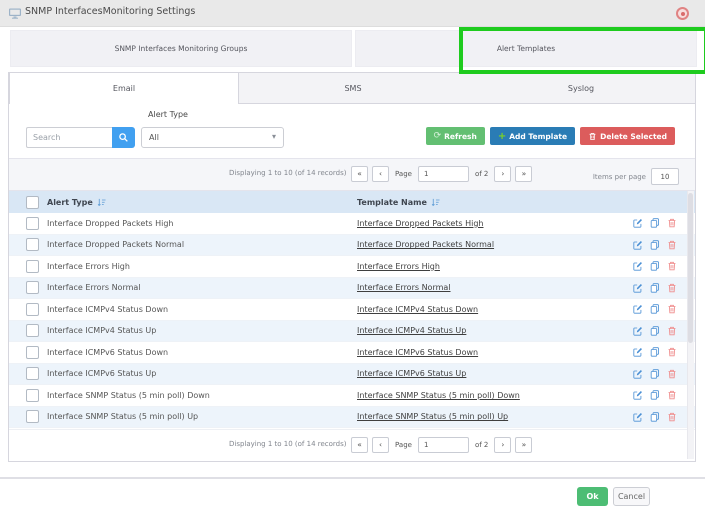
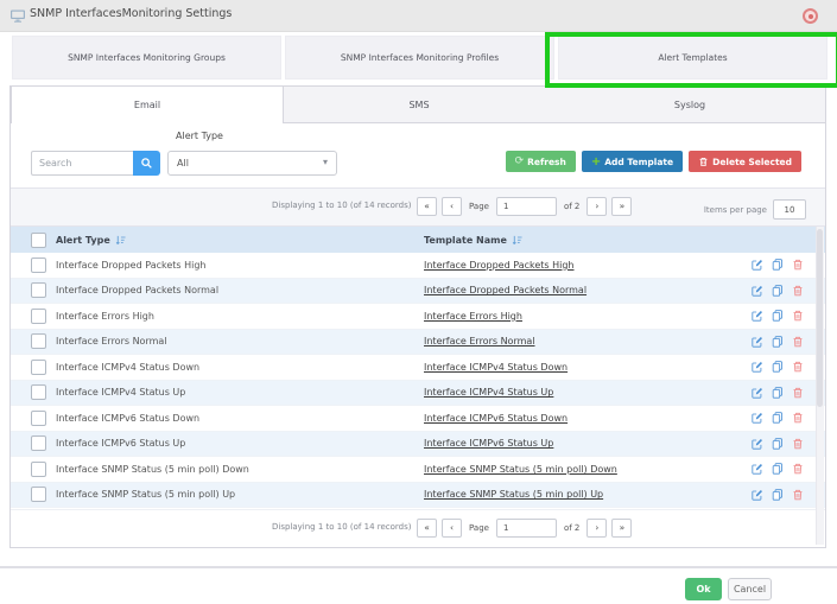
  SNMP InterfacesMonitoring Settings
  SNMP Interfaces Monitoring Groups
+ SNMP Interfaces Monitoring Profiles
  Alert Templates
  Email
  SMS
  Syslog
  Alert Type
  Search
  All
  ▾
  ⟳
  Refresh
  +
  Add Template
  Delete Selected
  Displaying 1 to 10 (of 14 records)
  «
  ‹
  Page
  1
  of 2
  ›
  »
  Items per page
  10
  Alert Type
  Template Name
  Interface Dropped Packets High
  Interface Dropped Packets High
  Interface Dropped Packets Normal
  Interface Dropped Packets Normal
  Interface Errors High
  Interface Errors High
  Interface Errors Normal
  Interface Errors Normal
  Interface ICMPv4 Status Down
  Interface ICMPv4 Status Down
  Interface ICMPv4 Status Up
  Interface ICMPv4 Status Up
  Interface ICMPv6 Status Down
  Interface ICMPv6 Status Down
  Interface ICMPv6 Status Up
  Interface ICMPv6 Status Up
  Interface SNMP Status (5 min poll) Down
  Interface SNMP Status (5 min poll) Down
  Interface SNMP Status (5 min poll) Up
  Interface SNMP Status (5 min poll) Up
  Displaying 1 to 10 (of 14 records)
  «
  ‹
  Page
  1
  of 2
  ›
  »
  Ok
  Cancel
